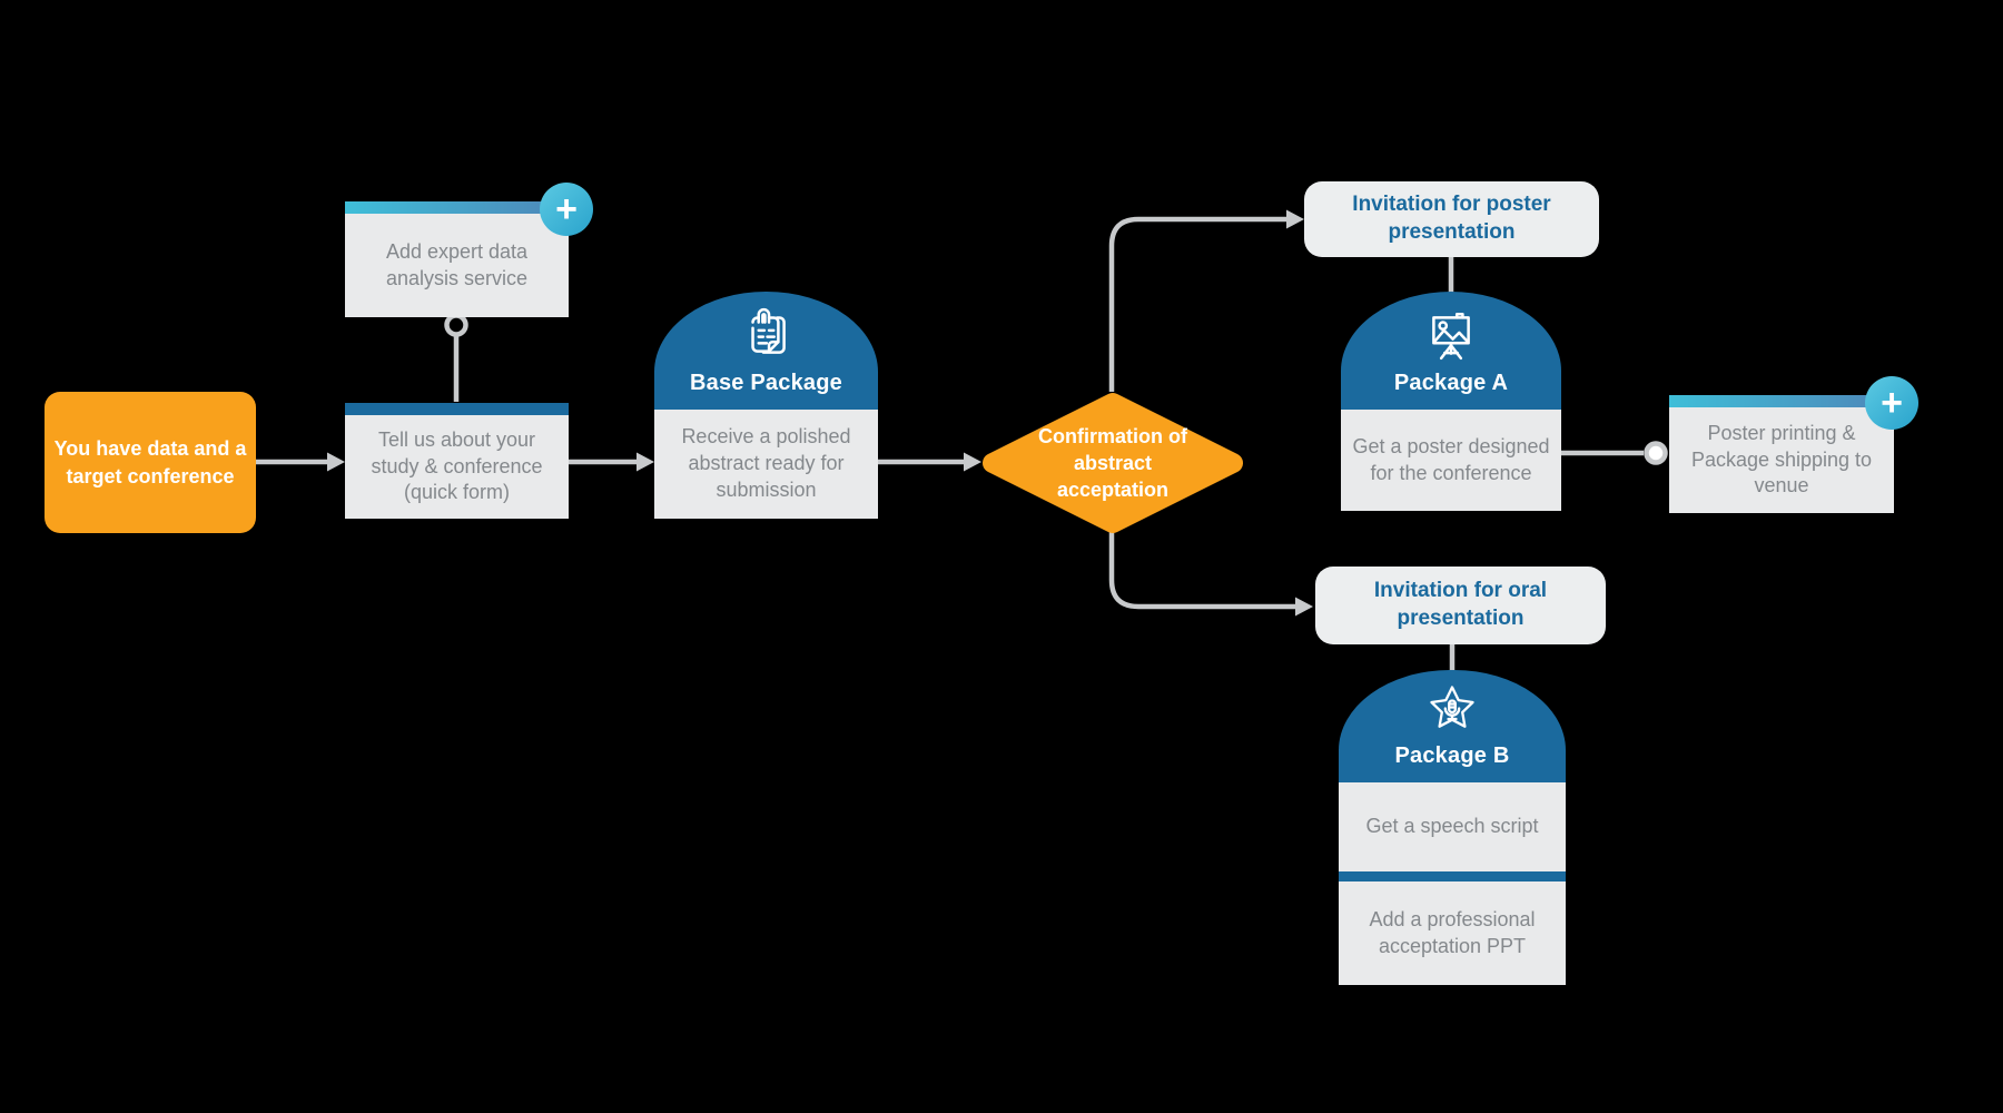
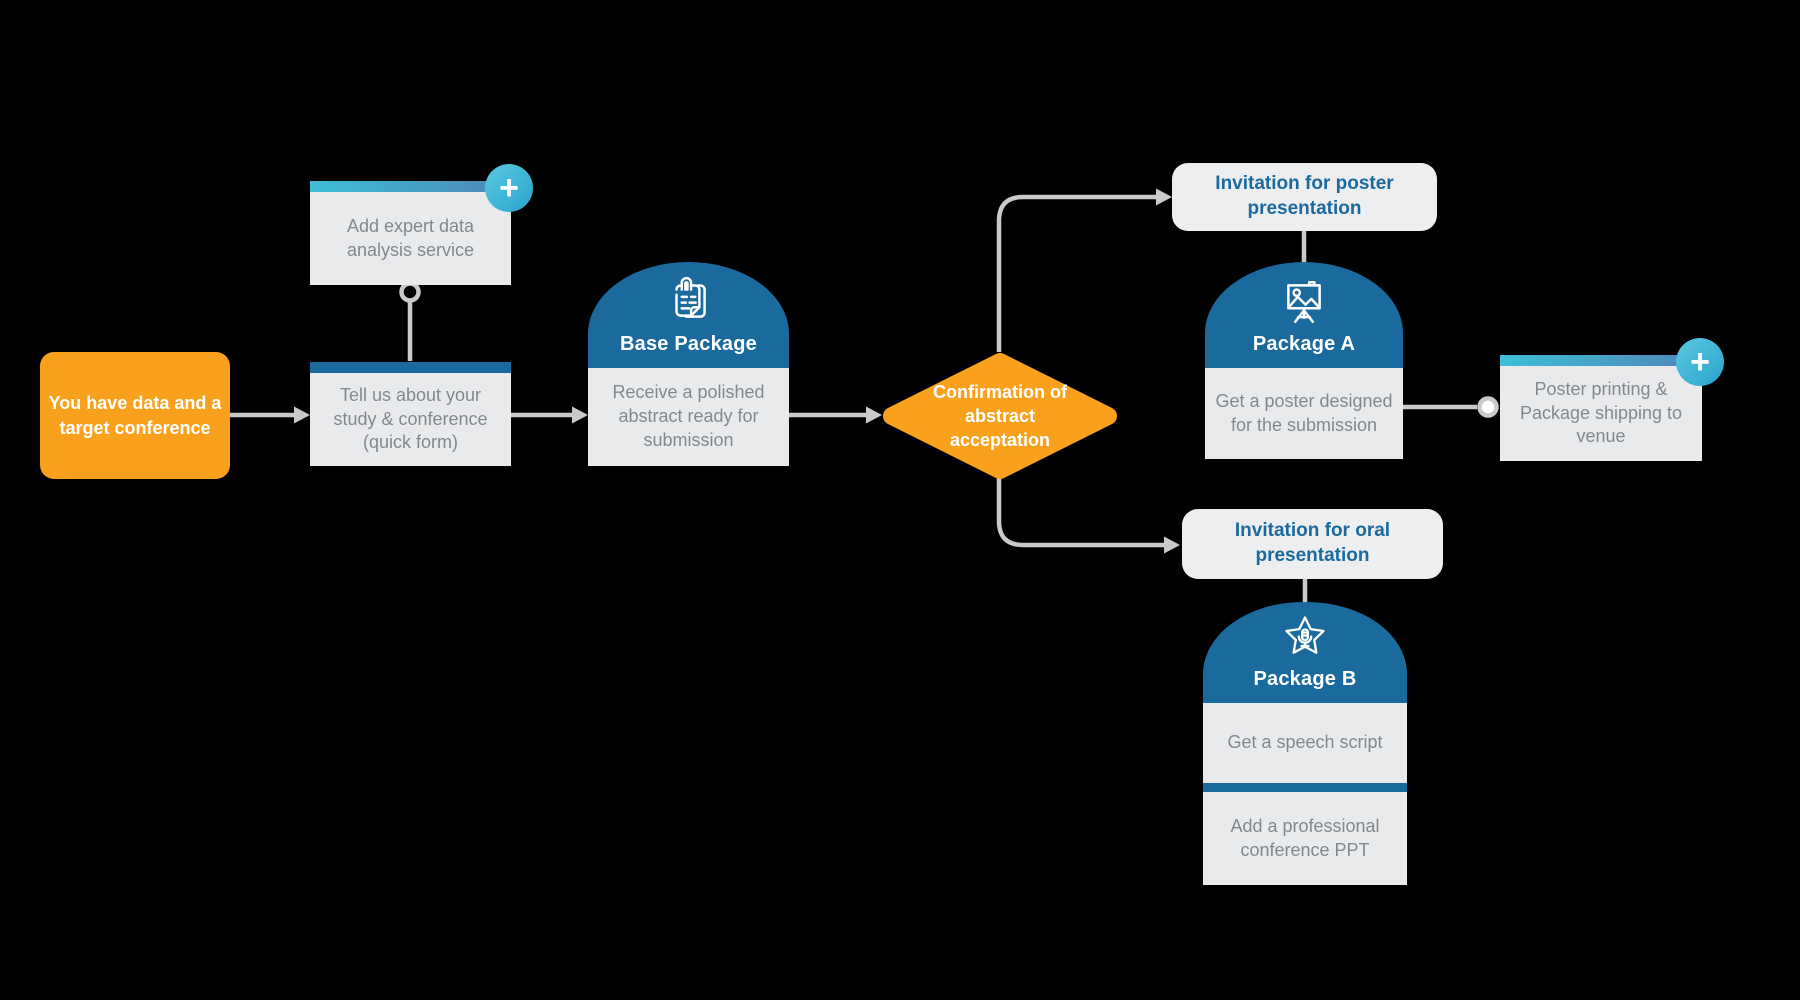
  You have data and a target conference
  Add expert data analysis service
  +
  Tell us about your study & conference (quick form)
  Base Package
  Receive a polished abstract ready for submission
  Confirmation of abstract acceptation
  Invitation for poster presentation
  Package A
- Get a poster designed for the conference
+ Get a poster designed for the submission
  Poster printing & Package shipping to venue
  +
  Invitation for oral presentation
  Package B
  Get a speech script
- Add a professional acceptation PPT
+ Add a professional conference PPT
